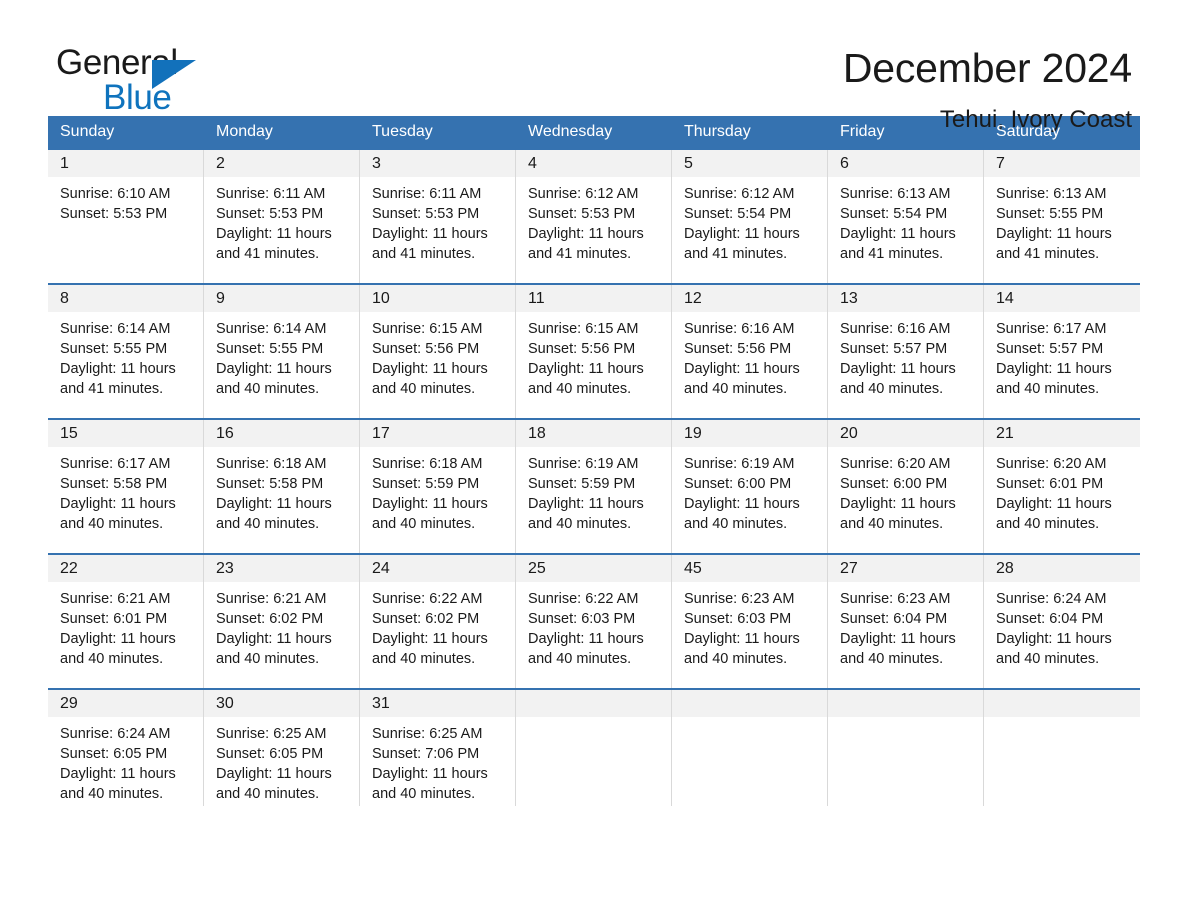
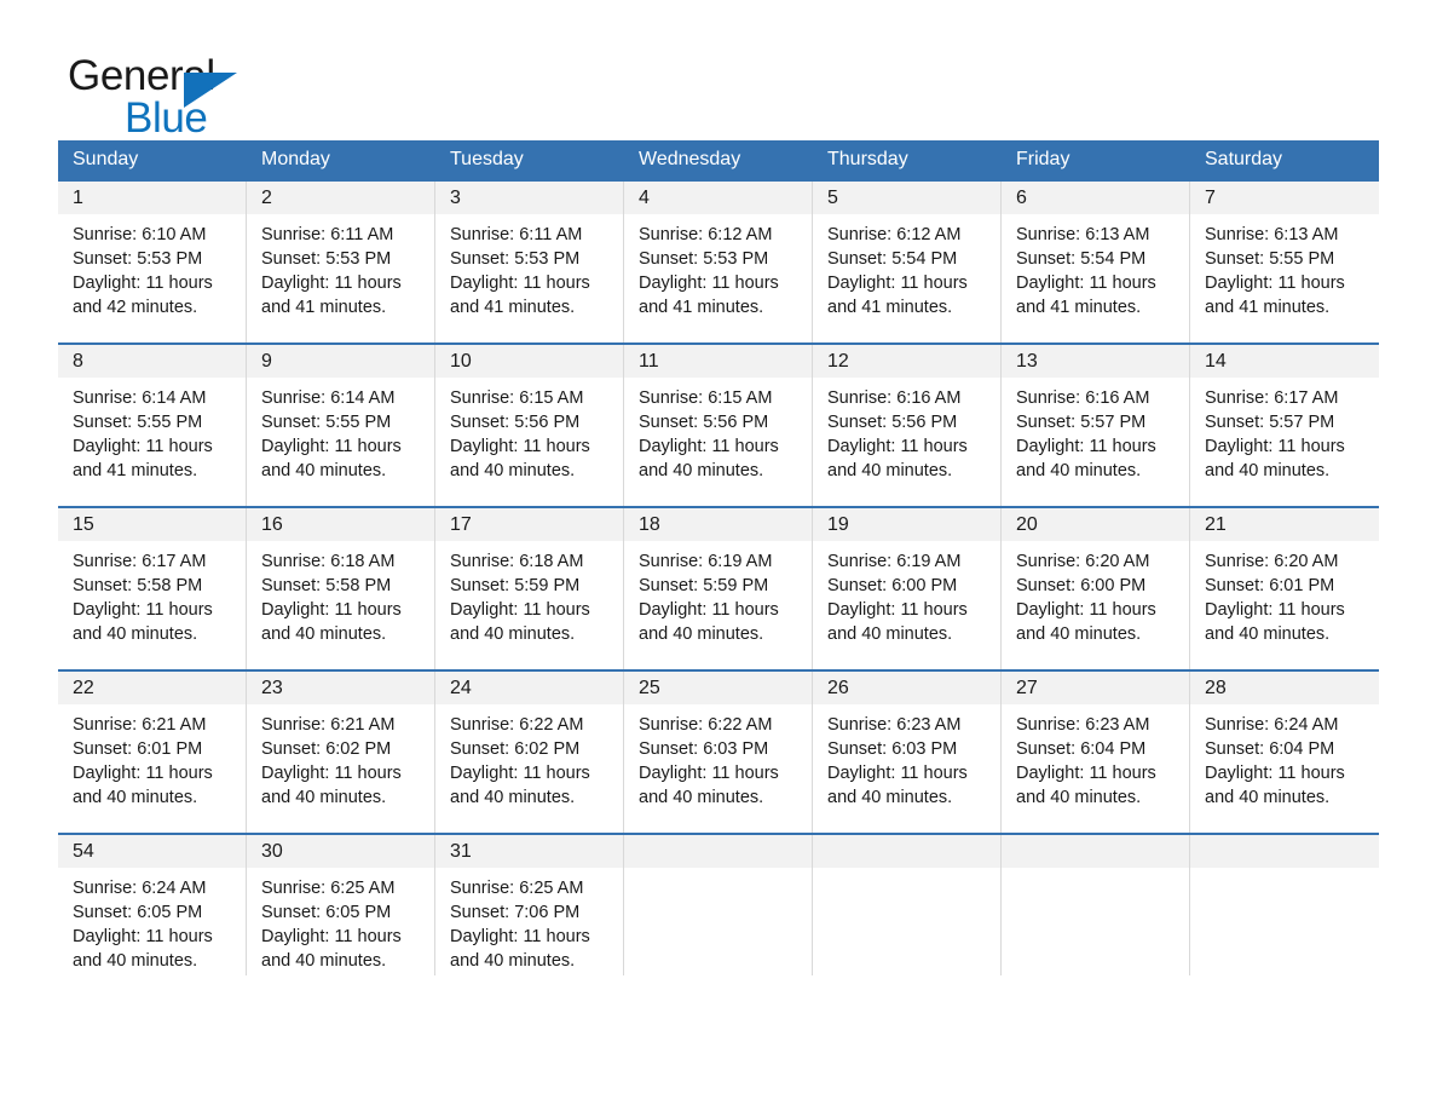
  General
  Blue
- December 2024
- Tehui, Ivory Coast
  Sunday
  Monday
  Tuesday
  Wednesday
  Thursday
  Friday
  Saturday
  1
  Sunrise: 6:10 AM
  Sunset: 5:53 PM
+ Daylight: 11 hours and 42 minutes.
  2
  Sunrise: 6:11 AM
  Sunset: 5:53 PM
  Daylight: 11 hours and 41 minutes.
  3
  Sunrise: 6:11 AM
  Sunset: 5:53 PM
  Daylight: 11 hours and 41 minutes.
  4
  Sunrise: 6:12 AM
  Sunset: 5:53 PM
  Daylight: 11 hours and 41 minutes.
  5
  Sunrise: 6:12 AM
  Sunset: 5:54 PM
  Daylight: 11 hours and 41 minutes.
  6
  Sunrise: 6:13 AM
  Sunset: 5:54 PM
  Daylight: 11 hours and 41 minutes.
  7
  Sunrise: 6:13 AM
  Sunset: 5:55 PM
  Daylight: 11 hours and 41 minutes.
  8
  Sunrise: 6:14 AM
  Sunset: 5:55 PM
  Daylight: 11 hours and 41 minutes.
  9
  Sunrise: 6:14 AM
  Sunset: 5:55 PM
  Daylight: 11 hours and 40 minutes.
  10
  Sunrise: 6:15 AM
  Sunset: 5:56 PM
  Daylight: 11 hours and 40 minutes.
  11
  Sunrise: 6:15 AM
  Sunset: 5:56 PM
  Daylight: 11 hours and 40 minutes.
  12
  Sunrise: 6:16 AM
  Sunset: 5:56 PM
  Daylight: 11 hours and 40 minutes.
  13
  Sunrise: 6:16 AM
  Sunset: 5:57 PM
  Daylight: 11 hours and 40 minutes.
  14
  Sunrise: 6:17 AM
  Sunset: 5:57 PM
  Daylight: 11 hours and 40 minutes.
  15
  Sunrise: 6:17 AM
  Sunset: 5:58 PM
  Daylight: 11 hours and 40 minutes.
  16
  Sunrise: 6:18 AM
  Sunset: 5:58 PM
  Daylight: 11 hours and 40 minutes.
  17
  Sunrise: 6:18 AM
  Sunset: 5:59 PM
  Daylight: 11 hours and 40 minutes.
  18
  Sunrise: 6:19 AM
  Sunset: 5:59 PM
  Daylight: 11 hours and 40 minutes.
  19
  Sunrise: 6:19 AM
  Sunset: 6:00 PM
  Daylight: 11 hours and 40 minutes.
  20
  Sunrise: 6:20 AM
  Sunset: 6:00 PM
  Daylight: 11 hours and 40 minutes.
  21
  Sunrise: 6:20 AM
  Sunset: 6:01 PM
  Daylight: 11 hours and 40 minutes.
  22
  Sunrise: 6:21 AM
  Sunset: 6:01 PM
  Daylight: 11 hours and 40 minutes.
  23
  Sunrise: 6:21 AM
  Sunset: 6:02 PM
  Daylight: 11 hours and 40 minutes.
  24
  Sunrise: 6:22 AM
  Sunset: 6:02 PM
  Daylight: 11 hours and 40 minutes.
  25
  Sunrise: 6:22 AM
  Sunset: 6:03 PM
  Daylight: 11 hours and 40 minutes.
- 45
+ 26
  Sunrise: 6:23 AM
  Sunset: 6:03 PM
  Daylight: 11 hours and 40 minutes.
  27
  Sunrise: 6:23 AM
  Sunset: 6:04 PM
  Daylight: 11 hours and 40 minutes.
  28
  Sunrise: 6:24 AM
  Sunset: 6:04 PM
  Daylight: 11 hours and 40 minutes.
- 29
+ 54
  Sunrise: 6:24 AM
  Sunset: 6:05 PM
  Daylight: 11 hours and 40 minutes.
  30
  Sunrise: 6:25 AM
  Sunset: 6:05 PM
  Daylight: 11 hours and 40 minutes.
  31
  Sunrise: 6:25 AM
  Sunset: 7:06 PM
  Daylight: 11 hours and 40 minutes.
